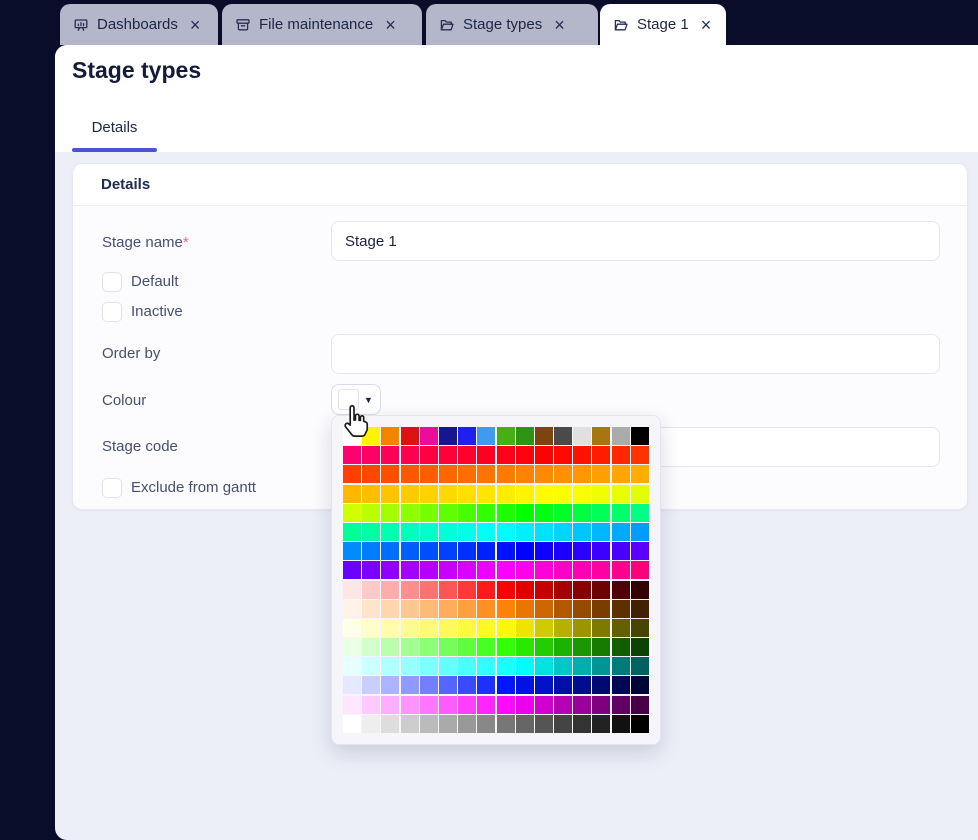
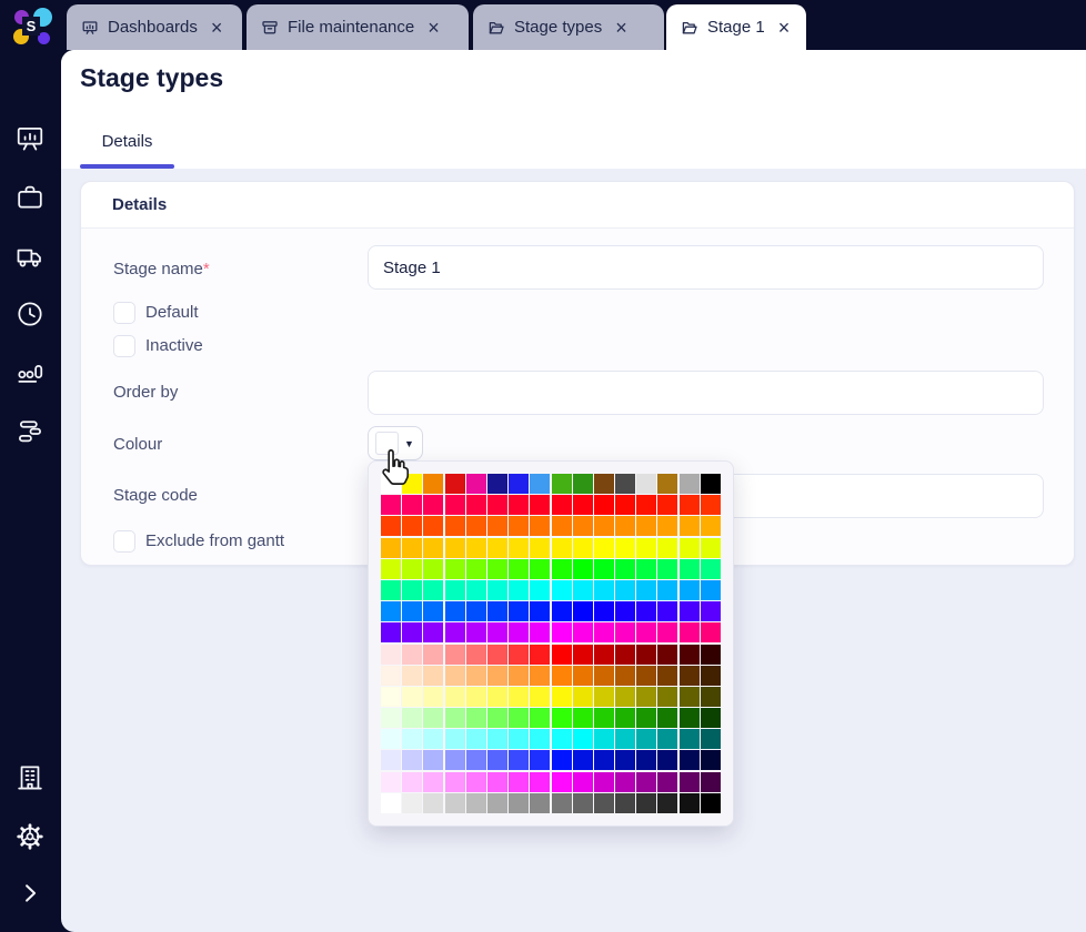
+ S
  Dashboards
  ×
  File maintenance
  ×
  Stage types
  ×
  Stage 1
  ×
  Stage types
  Details
  Details
  Stage name*
  Stage 1
  Default
  Inactive
  Order by
  Colour
  ▼
  Stage code
  Exclude from gantt
